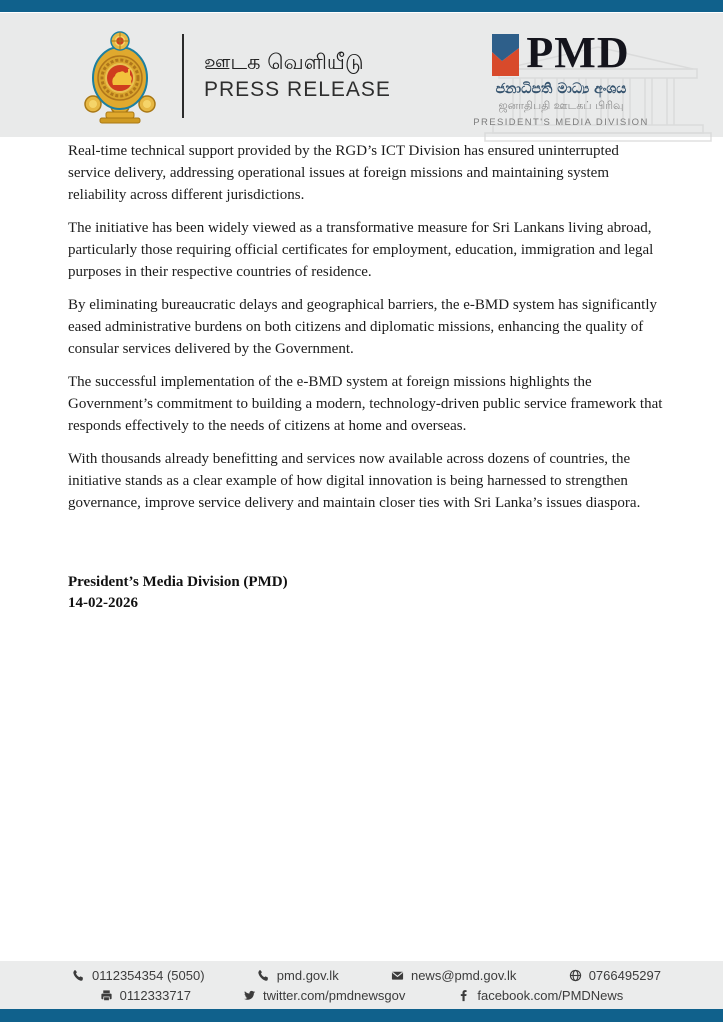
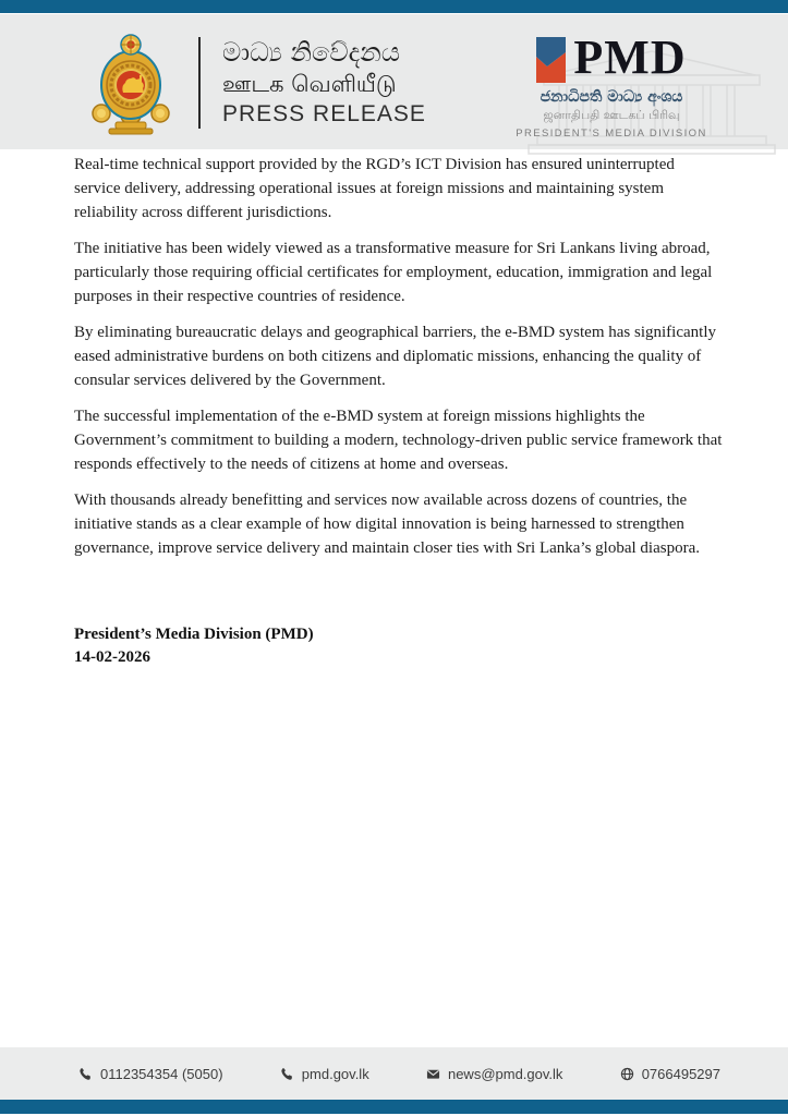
+ මාධ්‍ය නිවේදනය
  ஊடக வெளியீடு
  PRESS RELEASE
  PMD
  ජනාධිපති මාධ්‍ය අංශය
  ஜனாதிபதி ஊடகப் பிரிவு
  PRESIDENT'S MEDIA DIVISION
  Real-time technical support provided by the RGD’s ICT Division has ensured uninterrupted service delivery, addressing operational issues at foreign missions and maintaining system reliability across different jurisdictions.
  The initiative has been widely viewed as a transformative measure for Sri Lankans living abroad, particularly those requiring official certificates for employment, education, immigration and legal purposes in their respective countries of residence.
  By eliminating bureaucratic delays and geographical barriers, the e-BMD system has significantly eased administrative burdens on both citizens and diplomatic missions, enhancing the quality of consular services delivered by the Government.
  The successful implementation of the e-BMD system at foreign missions highlights the Government’s commitment to building a modern, technology-driven public service framework that responds effectively to the needs of citizens at home and overseas.
- With thousands already benefitting and services now available across dozens of countries, the initiative stands as a clear example of how digital innovation is being harnessed to strengthen governance, improve service delivery and maintain closer ties with Sri Lanka’s issues diaspora.
+ With thousands already benefitting and services now available across dozens of countries, the initiative stands as a clear example of how digital innovation is being harnessed to strengthen governance, improve service delivery and maintain closer ties with Sri Lanka’s global diaspora.
  President’s Media Division (PMD)
  14-02-2026
  0112354354 (5050)
  pmd.gov.lk
  news@pmd.gov.lk
  0766495297
- 0112333717
- twitter.com/pmdnewsgov
- facebook.com/PMDNews
